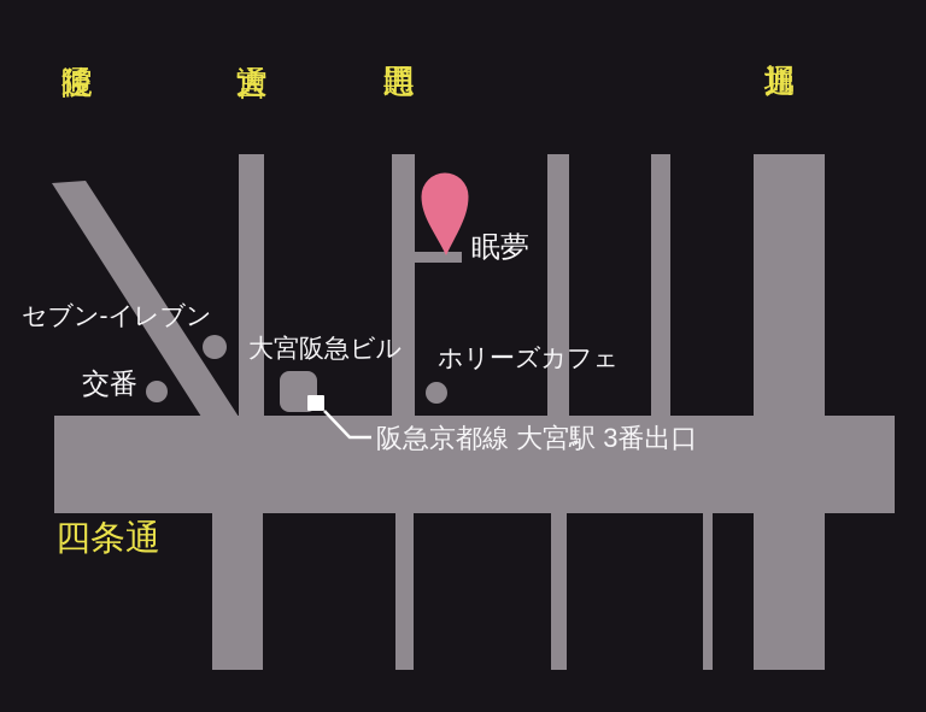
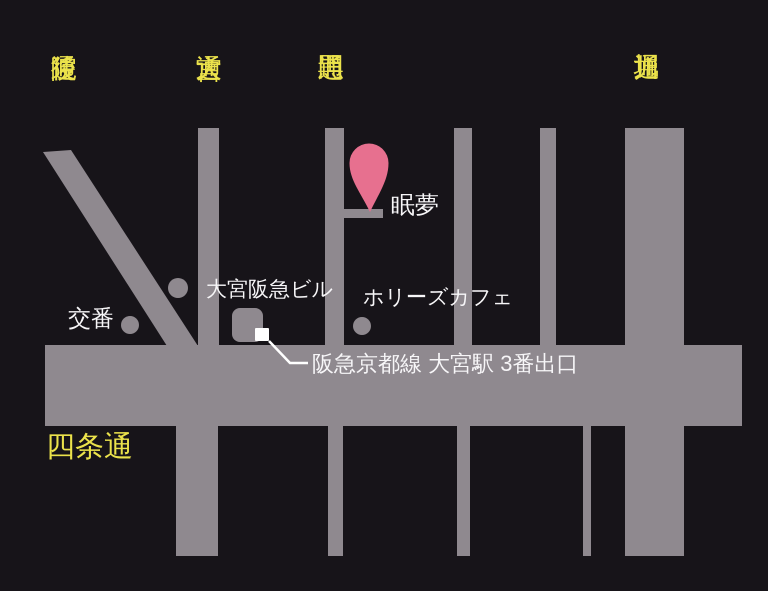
  四条通
  眠夢
- セブン-イレブン
  交番
  大宮阪急ビル
  ホリーズカフェ
  阪急京都線 大宮駅 3番出口
